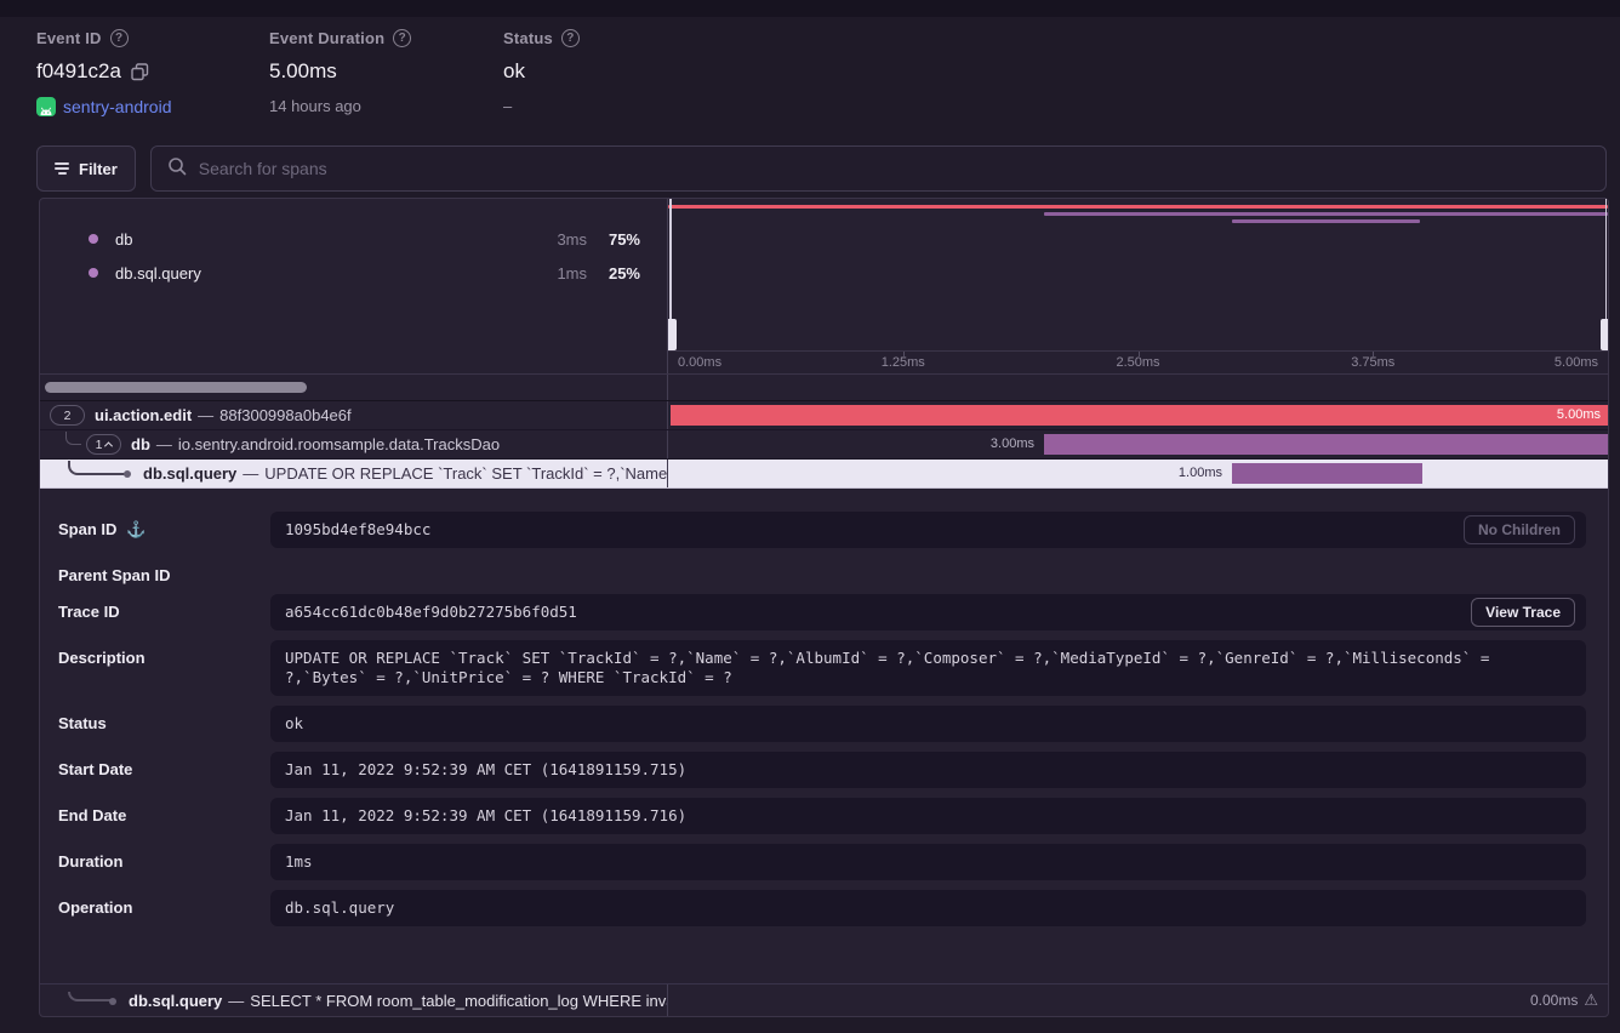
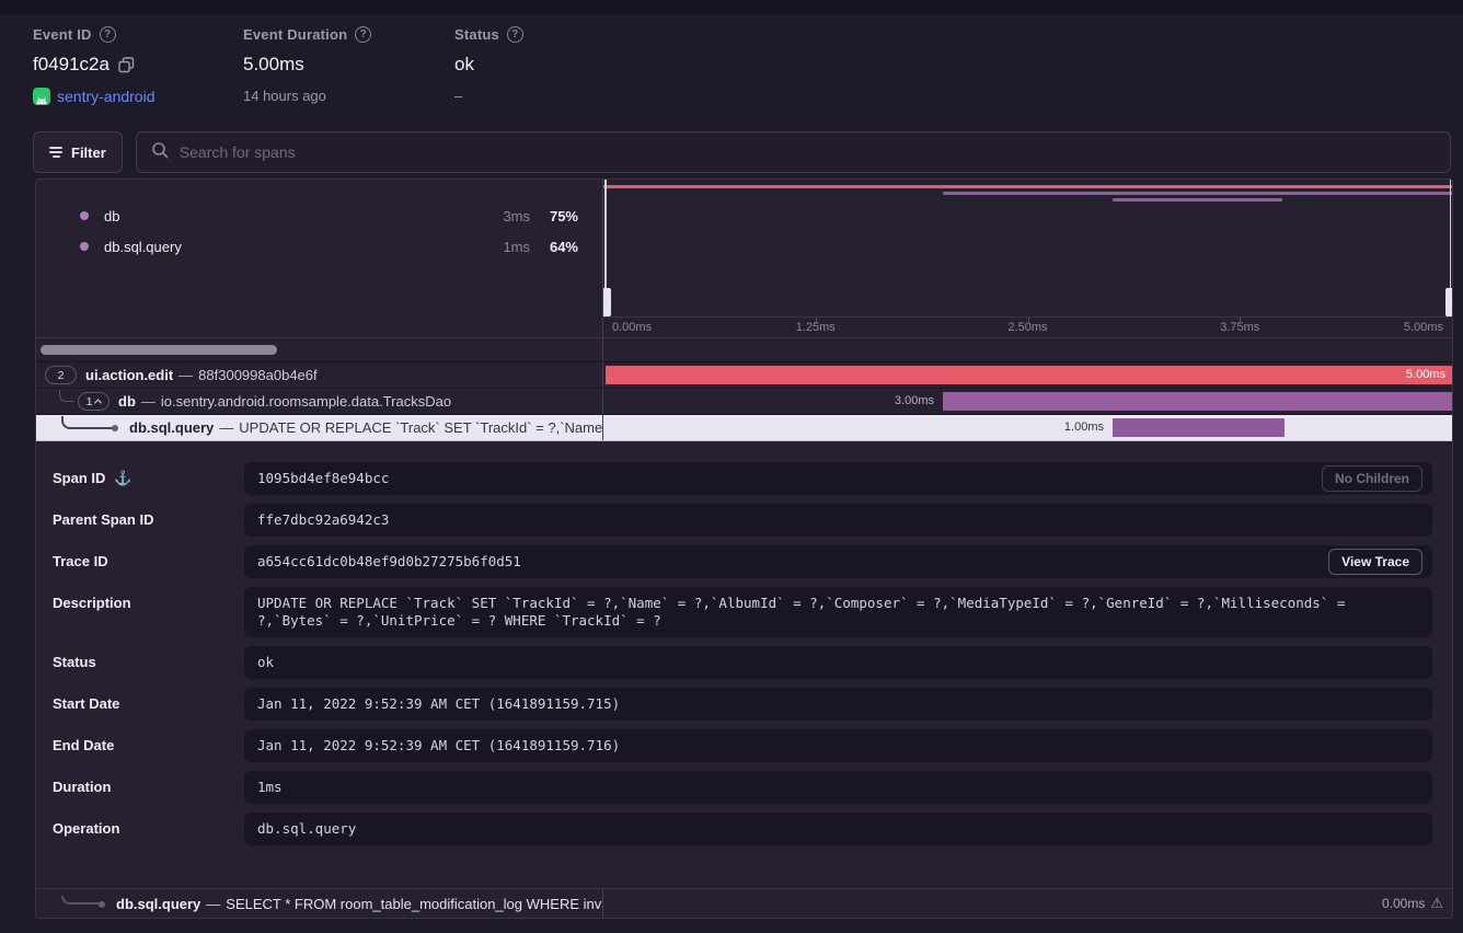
  Event ID
  ?
  f0491c2a
  sentry-android
  Event Duration
  ?
  5.00ms
  14 hours ago
  Status
  ?
  ok
  –
  Filter
  Search for spans
  db
  3ms
  75%
  db.sql.query
  1ms
- 25%
+ 64%
  0.00ms
  1.25ms
  2.50ms
  3.75ms
  5.00ms
  2
  ui.action.edit — 88f300998a0b4e6f
  5.00ms
  1
  db
  —
  io.sentry.android.roomsample.data.TracksDao
  3.00ms
  db.sql.query — UPDATE OR REPLACE `Track` SET `TrackId` = ?,`Name
  1.00ms
  Span ID
  ⚓
  1095bd4ef8e94bcc
  No Children
  Parent Span ID
+ ffe7dbc92a6942c3
  Trace ID
  a654cc61dc0b48ef9d0b27275b6f0d51
  View Trace
  Description
  UPDATE OR REPLACE `Track` SET `TrackId` = ?,`Name` = ?,`AlbumId` = ?,`Composer` = ?,`MediaTypeId` = ?,`GenreId` = ?,`Milliseconds` = ?,`Bytes` = ?,`UnitPrice` = ? WHERE `TrackId` = ?
  Status
  ok
  Start Date
  Jan 11, 2022 9:52:39 AM CET (1641891159.715)
  End Date
  Jan 11, 2022 9:52:39 AM CET (1641891159.716)
  Duration
  1ms
  Operation
  db.sql.query
  db.sql.query — SELECT * FROM room_table_modification_log WHERE inv
  0.00ms
  ⚠
